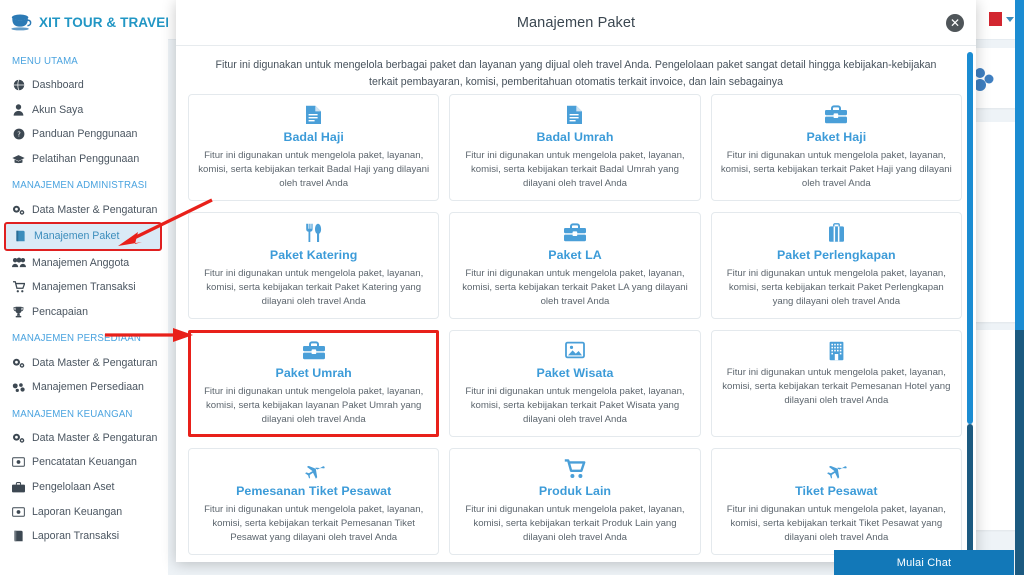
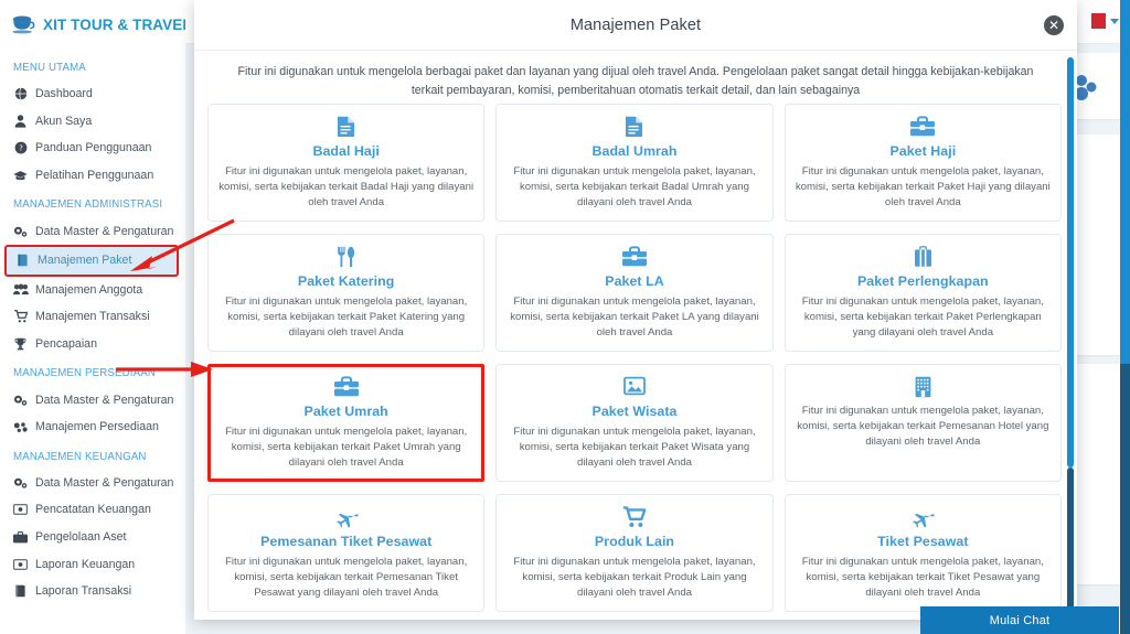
  XIT TOUR & TRAVE
  MENU UTAMA
  Dashboard
  Akun Saya
  ?
  Panduan Penggunaan
  Pelatihan Penggunaan
  MANAJEMEN ADMINISTRASI
  Data Master & Pengaturan
  Manajemen Paket
  Manajemen Anggota
  Manajemen Transaksi
  Pencapaian
  MANAJEMEN PERSEDIAAN
  Data Master & Pengaturan
  Manajemen Persediaan
  MANAJEMEN KEUANGAN
  Data Master & Pengaturan
  Pencatatan Keuangan
  Pengelolaan Aset
  Laporan Keuangan
  Laporan Transaksi
  Manajemen Paket
  ✕
- Fitur ini digunakan untuk mengelola berbagai paket dan layanan yang dijual oleh travel Anda. Pengelolaan paket sangat detail hingga kebijakan-kebijakan terkait pembayaran, komisi, pemberitahuan otomatis terkait invoice, dan lain sebagainya
+ Fitur ini digunakan untuk mengelola berbagai paket dan layanan yang dijual oleh travel Anda. Pengelolaan paket sangat detail hingga kebijakan-kebijakan terkait pembayaran, komisi, pemberitahuan otomatis terkait detail, dan lain sebagainya
  Badal Haji
  Fitur ini digunakan untuk mengelola paket, layanan, komisi, serta kebijakan terkait Badal Haji yang dilayani oleh travel Anda
  Badal Umrah
  Fitur ini digunakan untuk mengelola paket, layanan, komisi, serta kebijakan terkait Badal Umrah yang dilayani oleh travel Anda
  Paket Haji
  Fitur ini digunakan untuk mengelola paket, layanan, komisi, serta kebijakan terkait Paket Haji yang dilayani oleh travel Anda
  Paket Katering
  Fitur ini digunakan untuk mengelola paket, layanan, komisi, serta kebijakan terkait Paket Katering yang dilayani oleh travel Anda
  Paket LA
  Fitur ini digunakan untuk mengelola paket, layanan, komisi, serta kebijakan terkait Paket LA yang dilayani oleh travel Anda
  Paket Perlengkapan
  Fitur ini digunakan untuk mengelola paket, layanan, komisi, serta kebijakan terkait Paket Perlengkapan yang dilayani oleh travel Anda
  Paket Umrah
- Fitur ini digunakan untuk mengelola paket, layanan, komisi, serta kebijakan layanan Paket Umrah yang dilayani oleh travel Anda
+ Fitur ini digunakan untuk mengelola paket, layanan, komisi, serta kebijakan terkait Paket Umrah yang dilayani oleh travel Anda
  Paket Wisata
  Fitur ini digunakan untuk mengelola paket, layanan, komisi, serta kebijakan terkait Paket Wisata yang dilayani oleh travel Anda
  Fitur ini digunakan untuk mengelola paket, layanan, komisi, serta kebijakan terkait Pemesanan Hotel yang dilayani oleh travel Anda
  Pemesanan Tiket Pesawat
  Fitur ini digunakan untuk mengelola paket, layanan, komisi, serta kebijakan terkait Pemesanan Tiket Pesawat yang dilayani oleh travel Anda
  Produk Lain
  Fitur ini digunakan untuk mengelola paket, layanan, komisi, serta kebijakan terkait Produk Lain yang dilayani oleh travel Anda
  Tiket Pesawat
  Fitur ini digunakan untuk mengelola paket, layanan, komisi, serta kebijakan terkait Tiket Pesawat yang dilayani oleh travel Anda
  Mulai Chat
